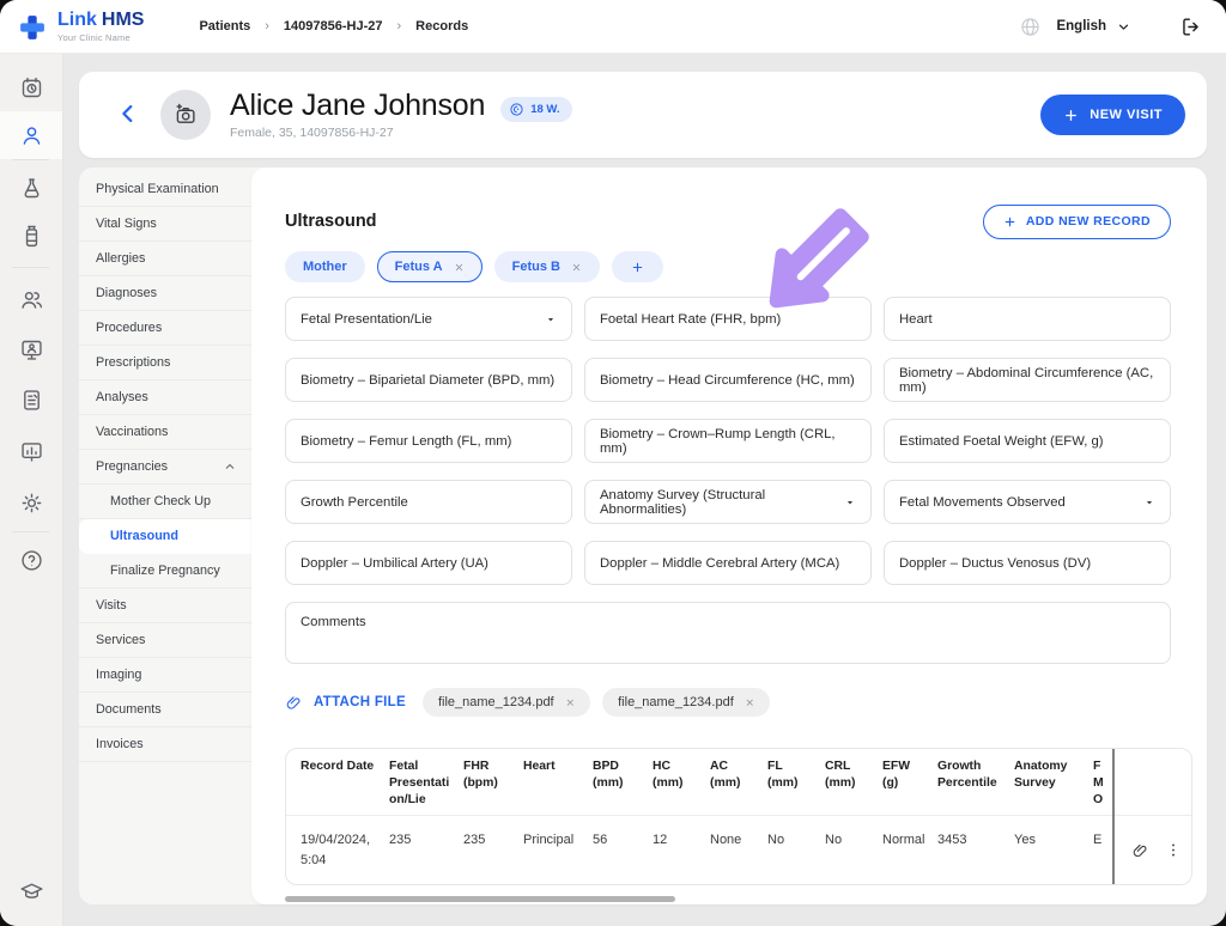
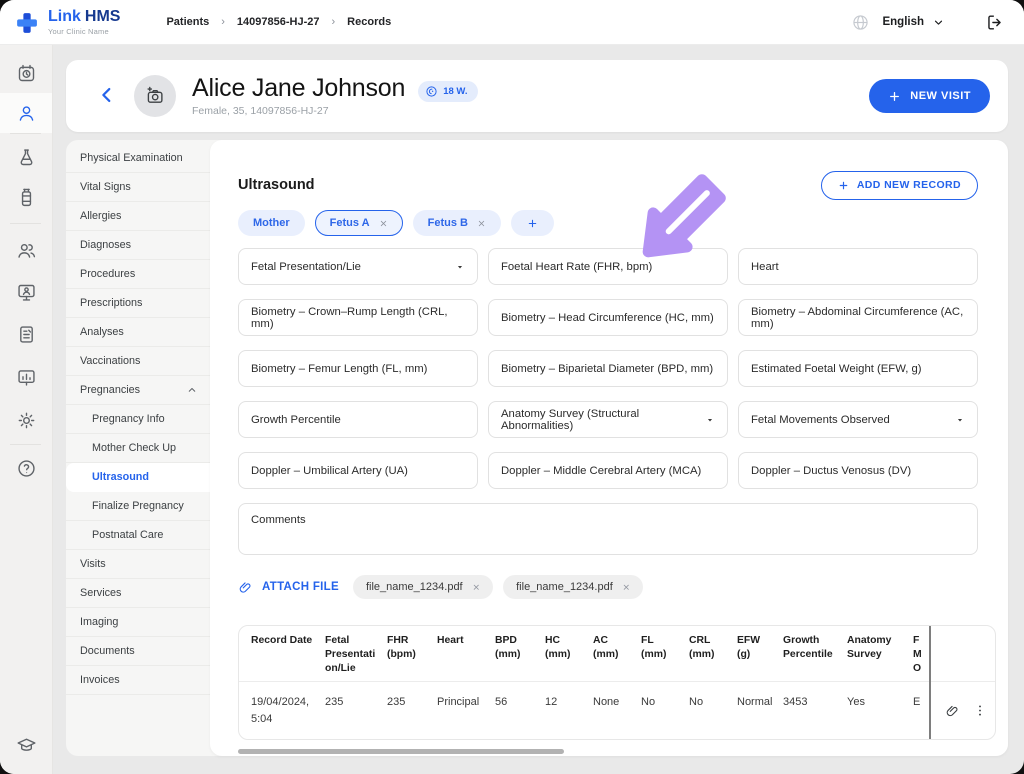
  Link HMS
  Your Clinic Name
  Patients
  ›
  14097856-HJ-27
  ›
  Records
  English
  Alice Jane Johnson
  18 W.
  Female, 35, 14097856-HJ-27
  NEW VISIT
  Physical Examination
  Vital Signs
  Allergies
  Diagnoses
  Procedures
  Prescriptions
  Analyses
  Vaccinations
  Pregnancies
+ Pregnancy Info
  Mother Check Up
  Ultrasound
  Finalize Pregnancy
+ Postnatal Care
  Visits
  Services
  Imaging
  Documents
  Invoices
  Ultrasound
  ADD NEW RECORD
  Mother
  Fetus A
  Fetus B
  Fetal Presentation/Lie
  Foetal Heart Rate (FHR, bpm)
  Heart
- Biometry – Biparietal Diameter (BPD, mm)
+ Biometry – Crown–Rump Length (CRL, mm)
  Biometry – Head Circumference (HC, mm)
  Biometry – Abdominal Circumference (AC, mm)
  Biometry – Femur Length (FL, mm)
- Biometry – Crown–Rump Length (CRL, mm)
+ Biometry – Biparietal Diameter (BPD, mm)
  Estimated Foetal Weight (EFW, g)
  Growth Percentile
  Anatomy Survey (Structural Abnormalities)
  Fetal Movements Observed
  Doppler – Umbilical Artery (UA)
  Doppler – Middle Cerebral Artery (MCA)
  Doppler – Ductus Venosus (DV)
  Comments
  ATTACH FILE
  file_name_1234.pdf
  file_name_1234.pdf
  Record Date
  Fetal Presentation/Lie
  FHR (bpm)
  Heart
  BPD (mm)
  HC (mm)
  AC (mm)
  FL (mm)
  CRL (mm)
  EFW (g)
  Growth Percentile
  Anatomy Survey
  F M O
  19/04/2024, 5:04
  235
  235
  Principal
  56
  12
  None
  No
  No
  Normal
  3453
  Yes
  E
